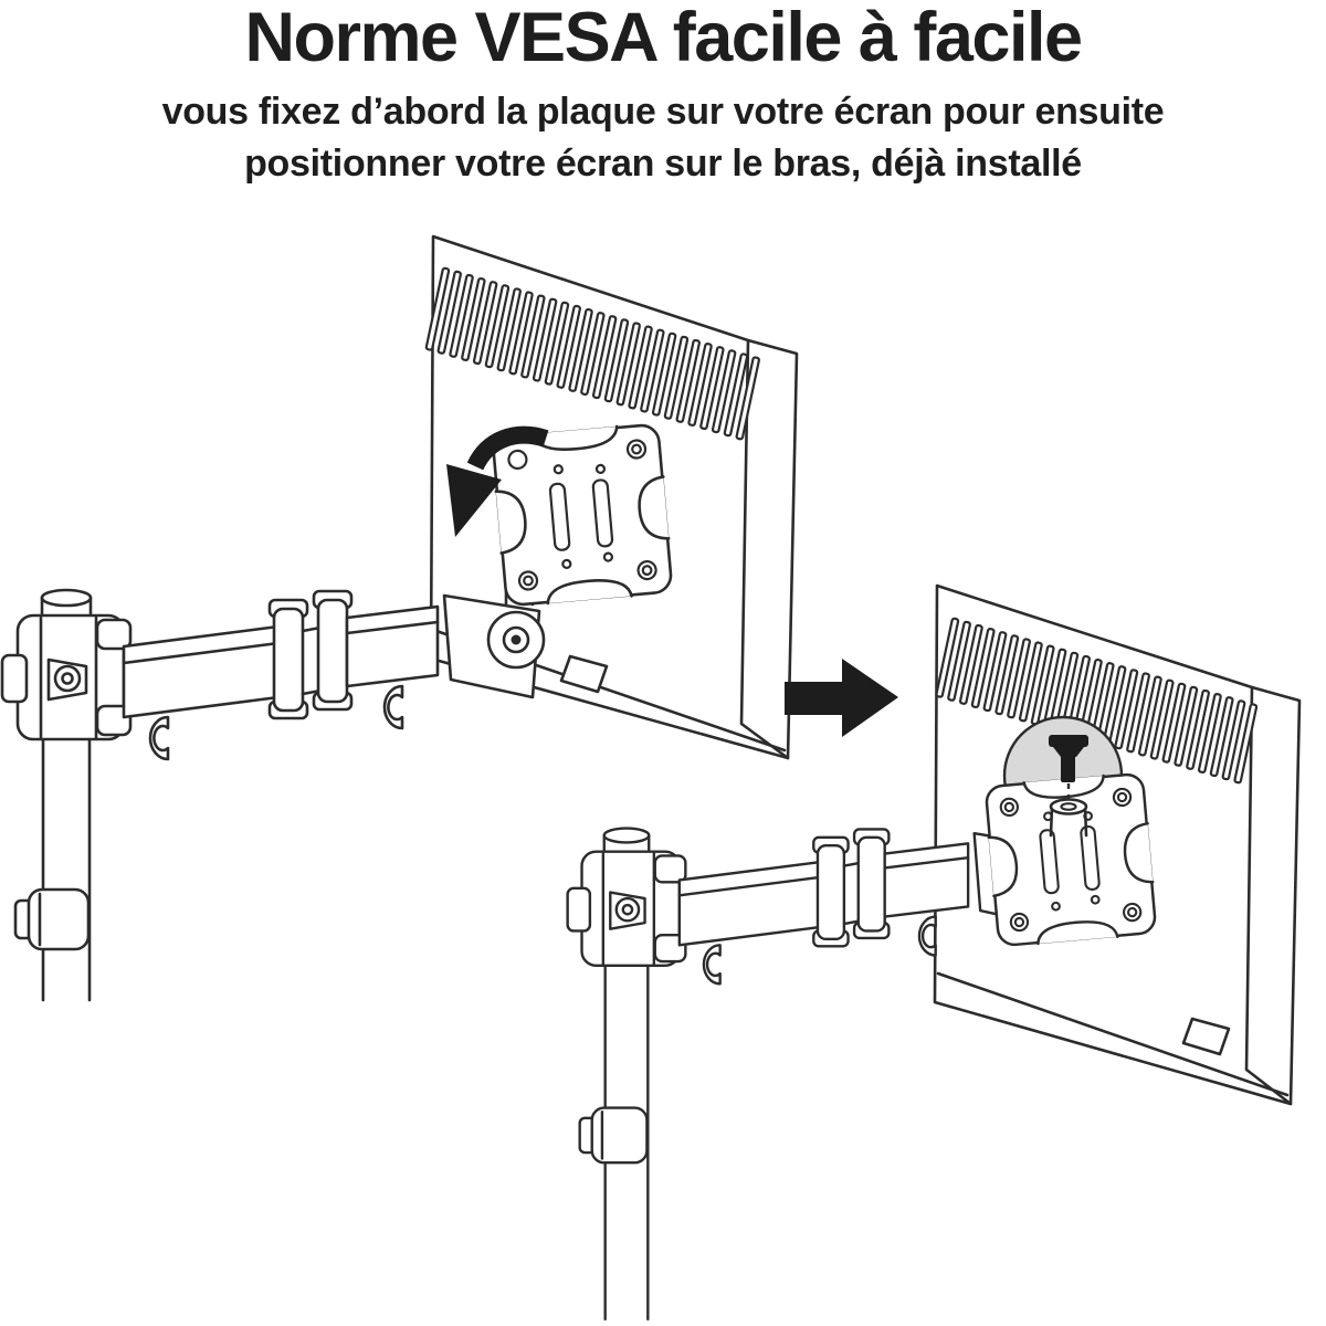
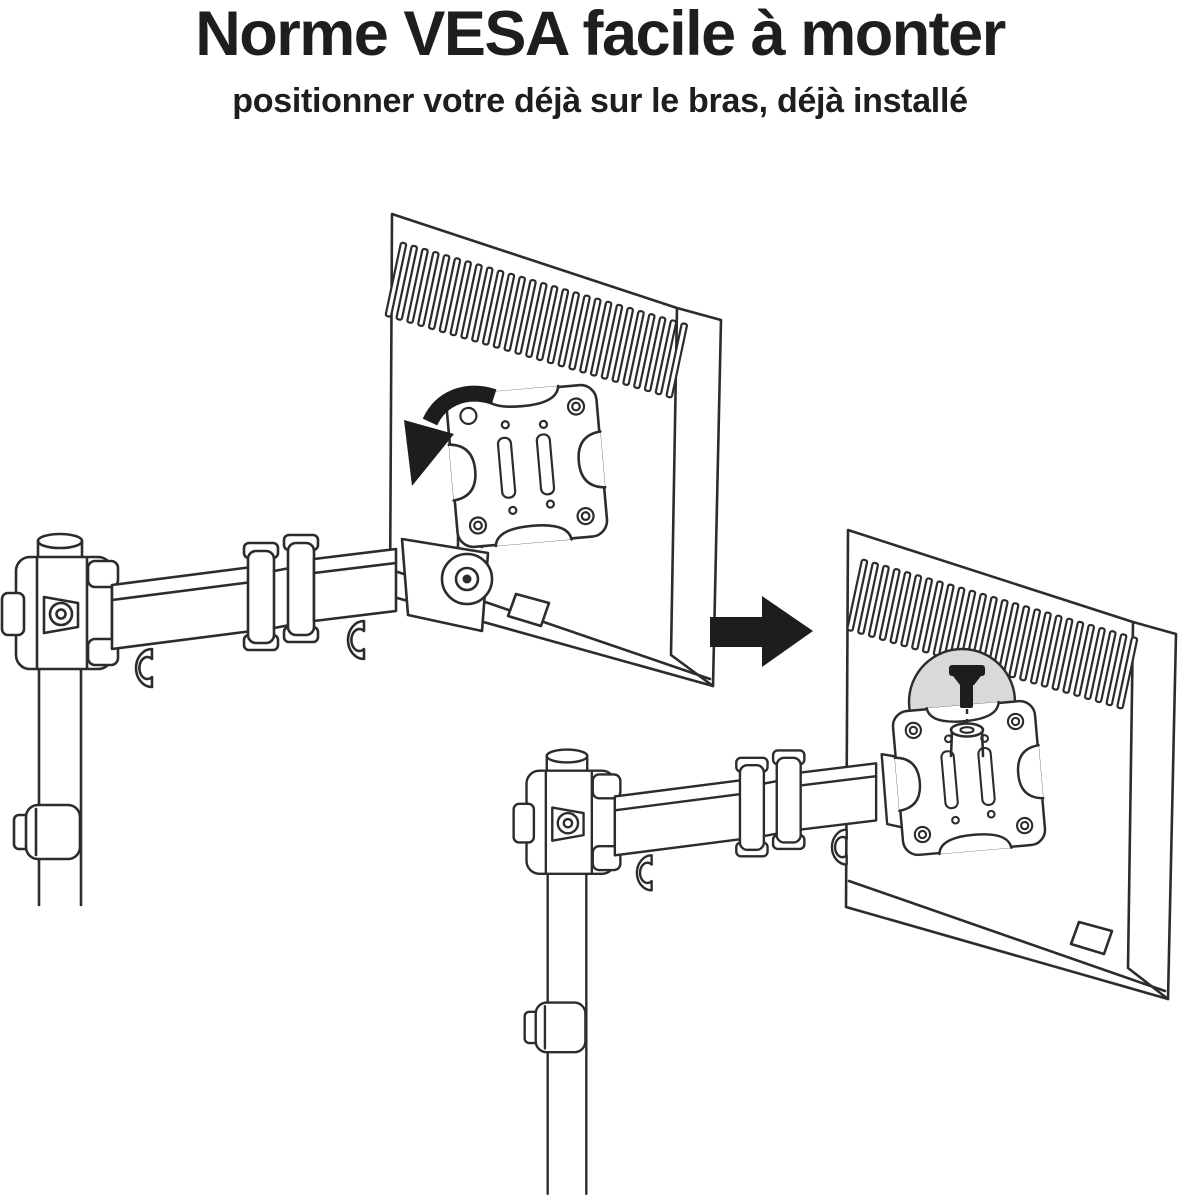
- Norme VESA facile à facile
+ Norme VESA facile à monter
- vous fixez d’abord la plaque sur votre écran pour ensuite
- positionner votre écran sur le bras, déjà installé
+ positionner votre déjà sur le bras, déjà installé
